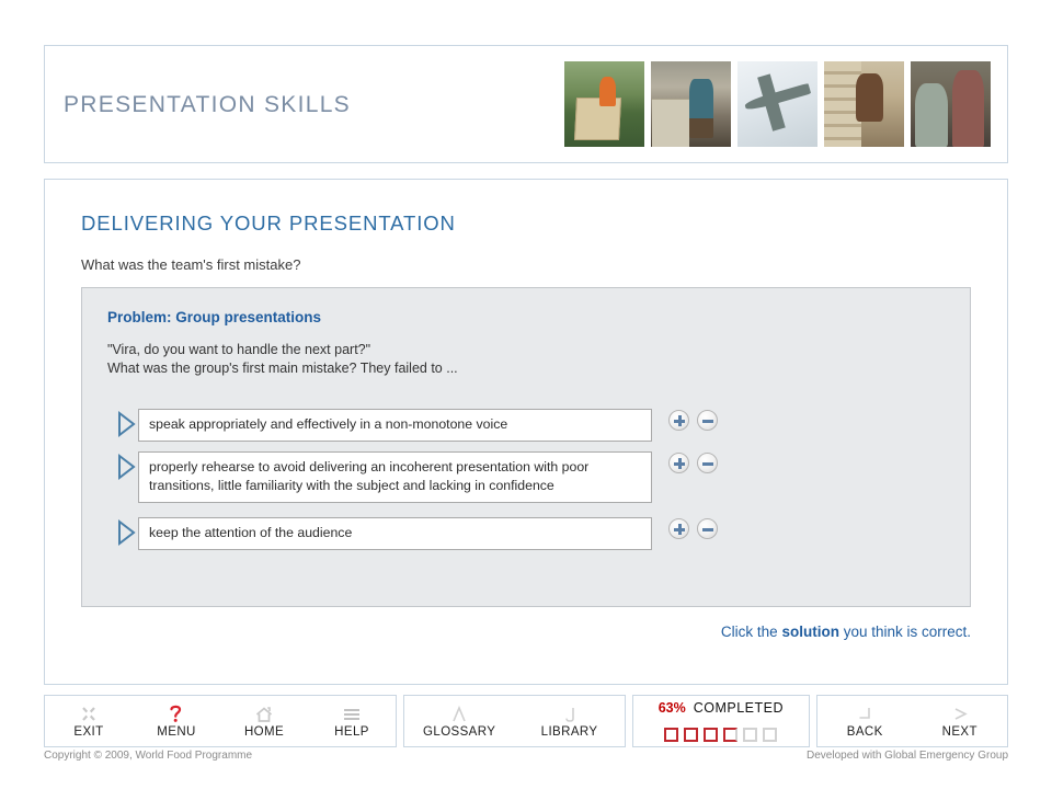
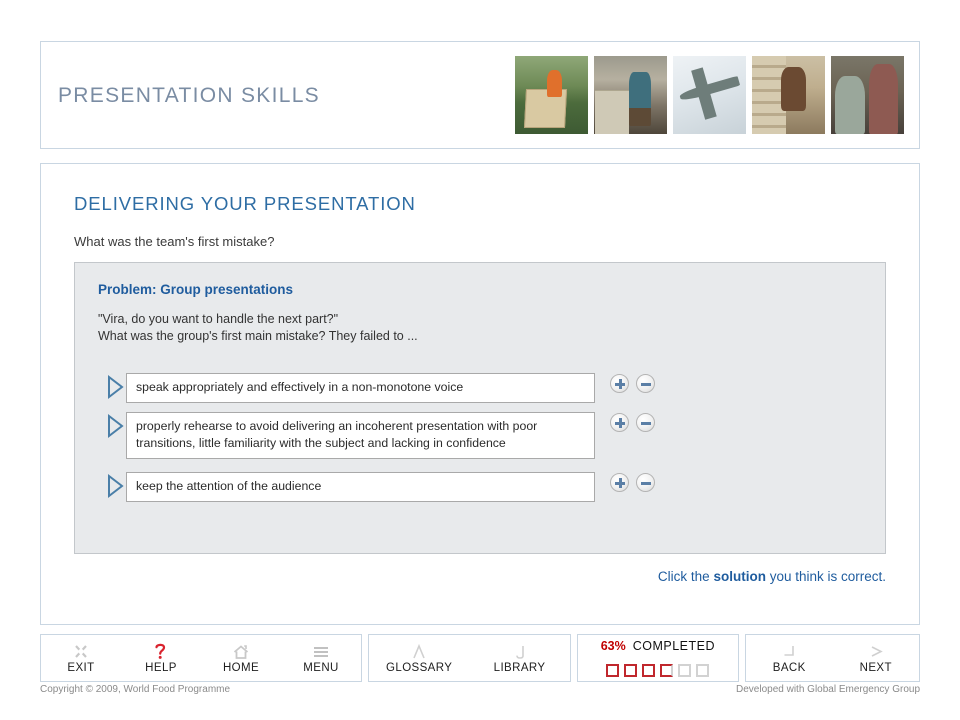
  PRESENTATION SKILLS
  DELIVERING YOUR PRESENTATION
  What was the team's first mistake?
  Problem: Group presentations
  "Vira, do you want to handle the next part?"
  What was the group's first main mistake? They failed to ...
  speak appropriately and effectively in a non-monotone voice
  properly rehearse to avoid delivering an incoherent presentation with poor transitions, little familiarity with the subject and lacking in confidence
  keep the attention of the audience
  Click the solution you think is correct.
  EXIT
- MENU
+ HELP
  HOME
- HELP
+ MENU
  GLOSSARY
  LIBRARY
  63%
  COMPLETED
  BACK
  NEXT
  Copyright © 2009, World Food Programme
  Developed with Global Emergency Group
